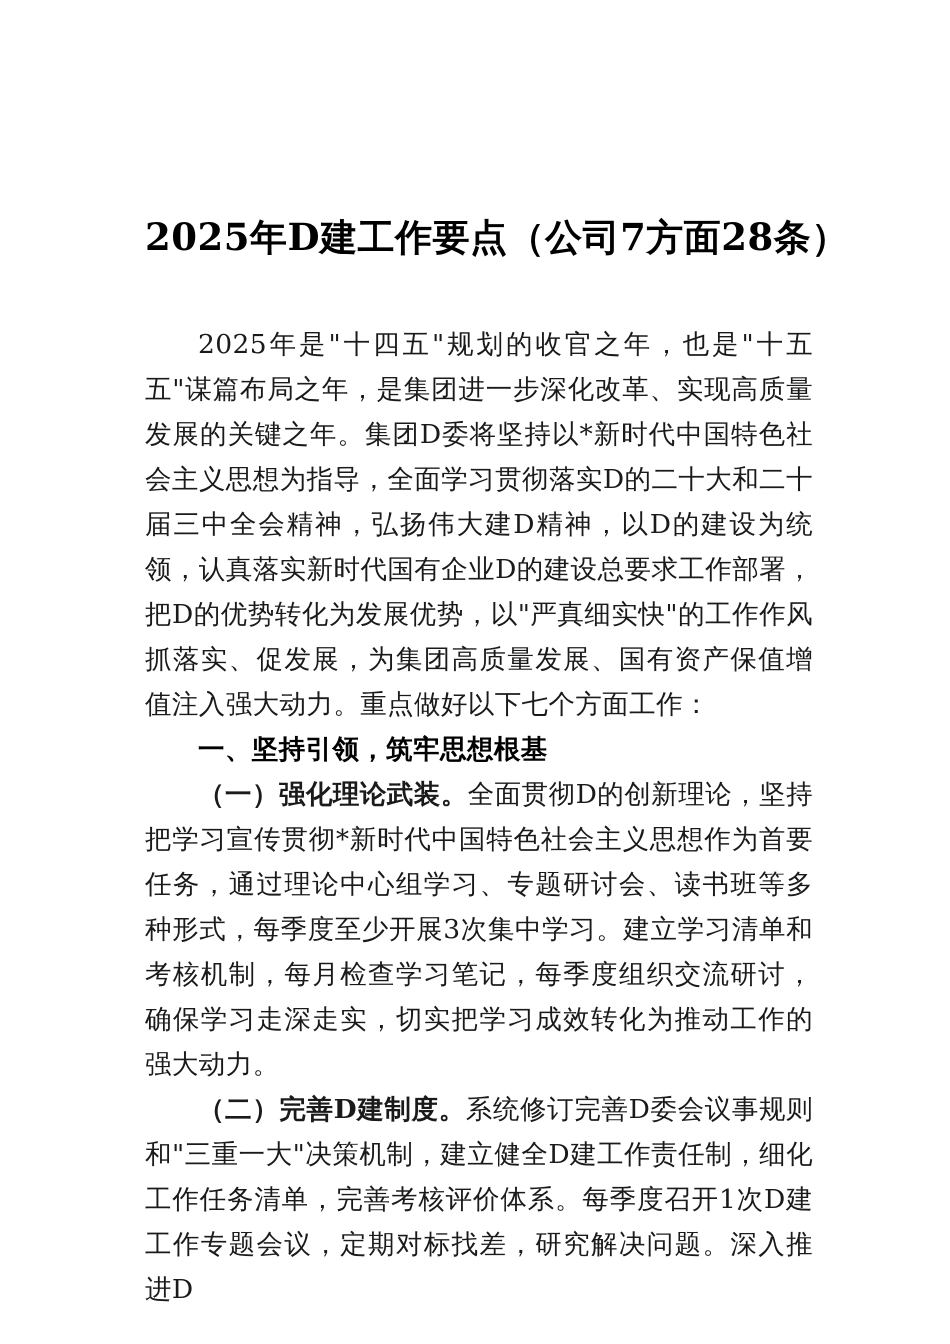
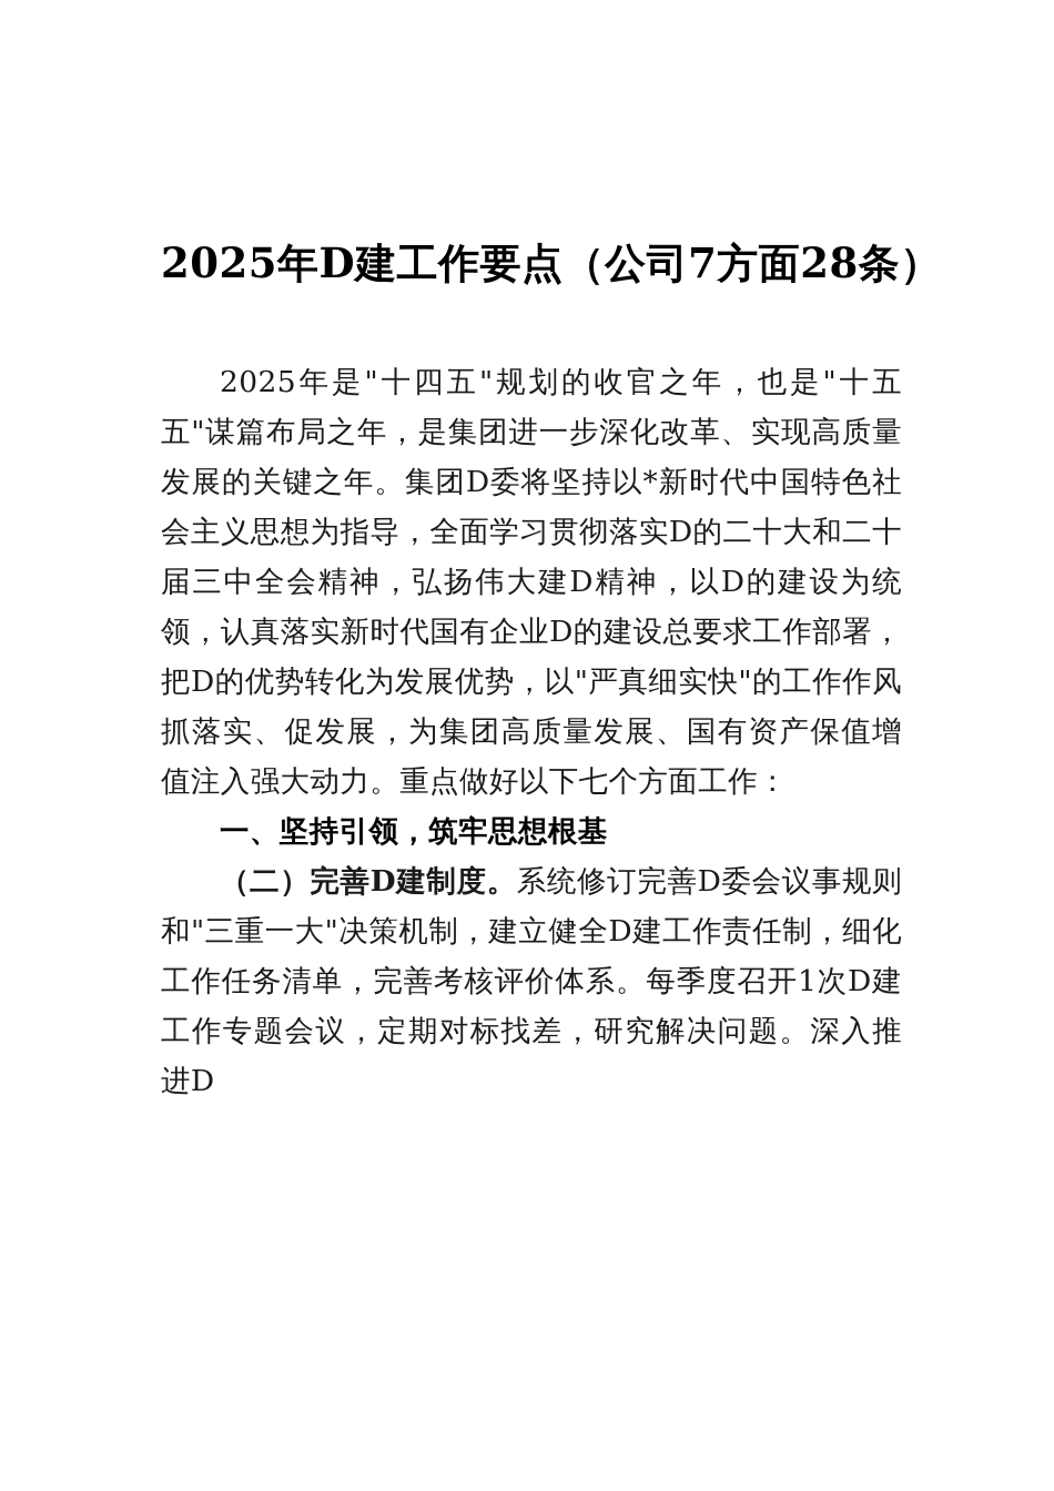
  2025年D建工作要点（公司7方面28条）
  2025年是"十四五"规划的收官之年，也是"十五五"谋篇布局之年，是集团进一步深化改革、实现高质量发展的关键之年。集团D委将坚持以*新时代中国特色社会主义思想为指导，全面学习贯彻落实D的二十大和二十届三中全会精神，弘扬伟大建D精神，以D的建设为统领，认真落实新时代国有企业D的建设总要求工作部署，把D的优势转化为发展优势，以"严真细实快"的工作作风抓落实、促发展，为集团高质量发展、国有资产保值增值注入强大动力。重点做好以下七个方面工作：
  一、坚持引领，筑牢思想根基
- （一）强化理论武装。全面贯彻D的创新理论，坚持把学习宣传贯彻*新时代中国特色社会主义思想作为首要任务，通过理论中心组学习、专题研讨会、读书班等多种形式，每季度至少开展3次集中学习。建立学习清单和考核机制，每月检查学习笔记，每季度组织交流研讨，确保学习走深走实，切实把学习成效转化为推动工作的强大动力。
  （二）完善D建制度。系统修订完善D委会议事规则和"三重一大"决策机制，建立健全D建工作责任制，细化工作任务清单，完善考核评价体系。每季度召开1次D建工作专题会议，定期对标找差，研究解决问题。深入推进D
